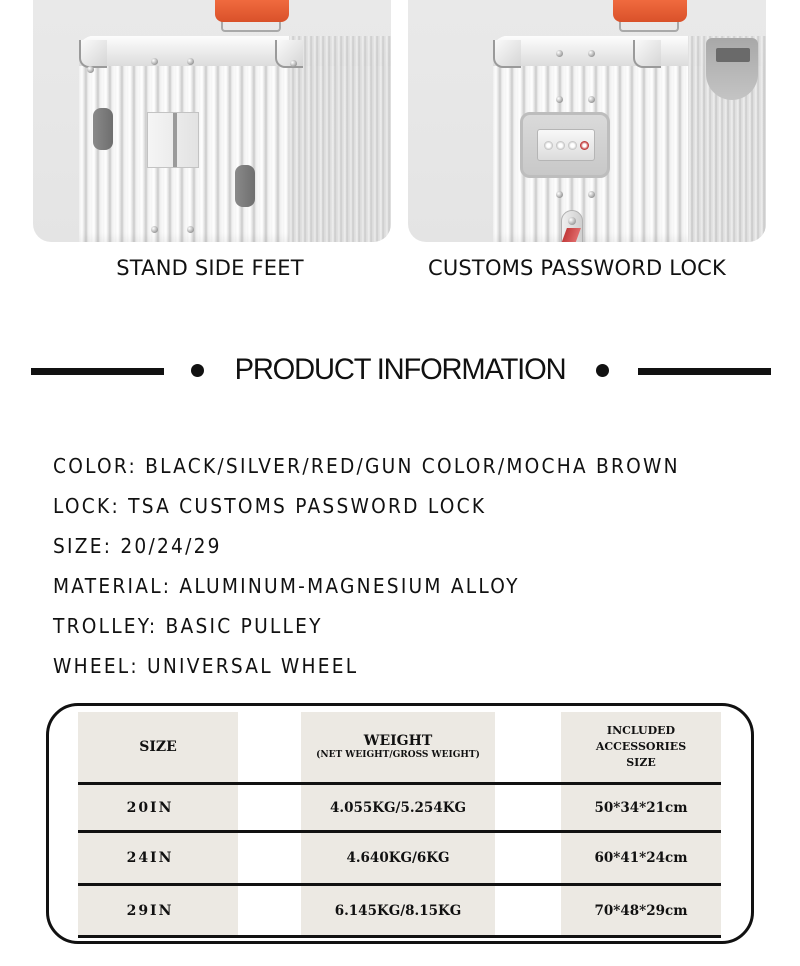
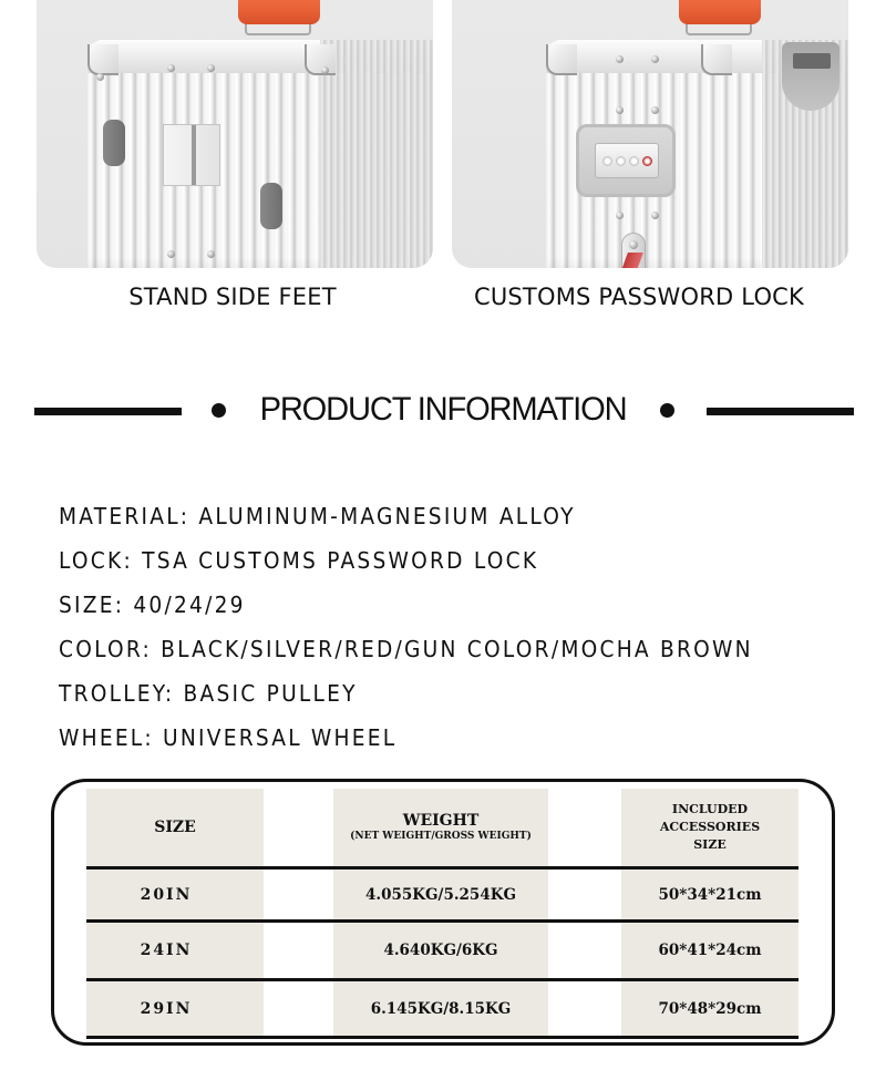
  STAND SIDE FEET
  CUSTOMS PASSWORD LOCK
  PRODUCT INFORMATION
- COLOR: BLACK/SILVER/RED/GUN COLOR/MOCHA BROWN
+ MATERIAL: ALUMINUM-MAGNESIUM ALLOY
  LOCK: TSA CUSTOMS PASSWORD LOCK
- SIZE: 20/24/29
+ SIZE: 40/24/29
- MATERIAL: ALUMINUM-MAGNESIUM ALLOY
+ COLOR: BLACK/SILVER/RED/GUN COLOR/MOCHA BROWN
  TROLLEY: BASIC PULLEY
  WHEEL: UNIVERSAL WHEEL
  SIZE
  WEIGHT
  (NET WEIGHT/GROSS WEIGHT)
  INCLUDED
  ACCESSORIES
  SIZE
  20IN
  4.055KG/5.254KG
  50*34*21cm
  24IN
  4.640KG/6KG
  60*41*24cm
  29IN
  6.145KG/8.15KG
  70*48*29cm
